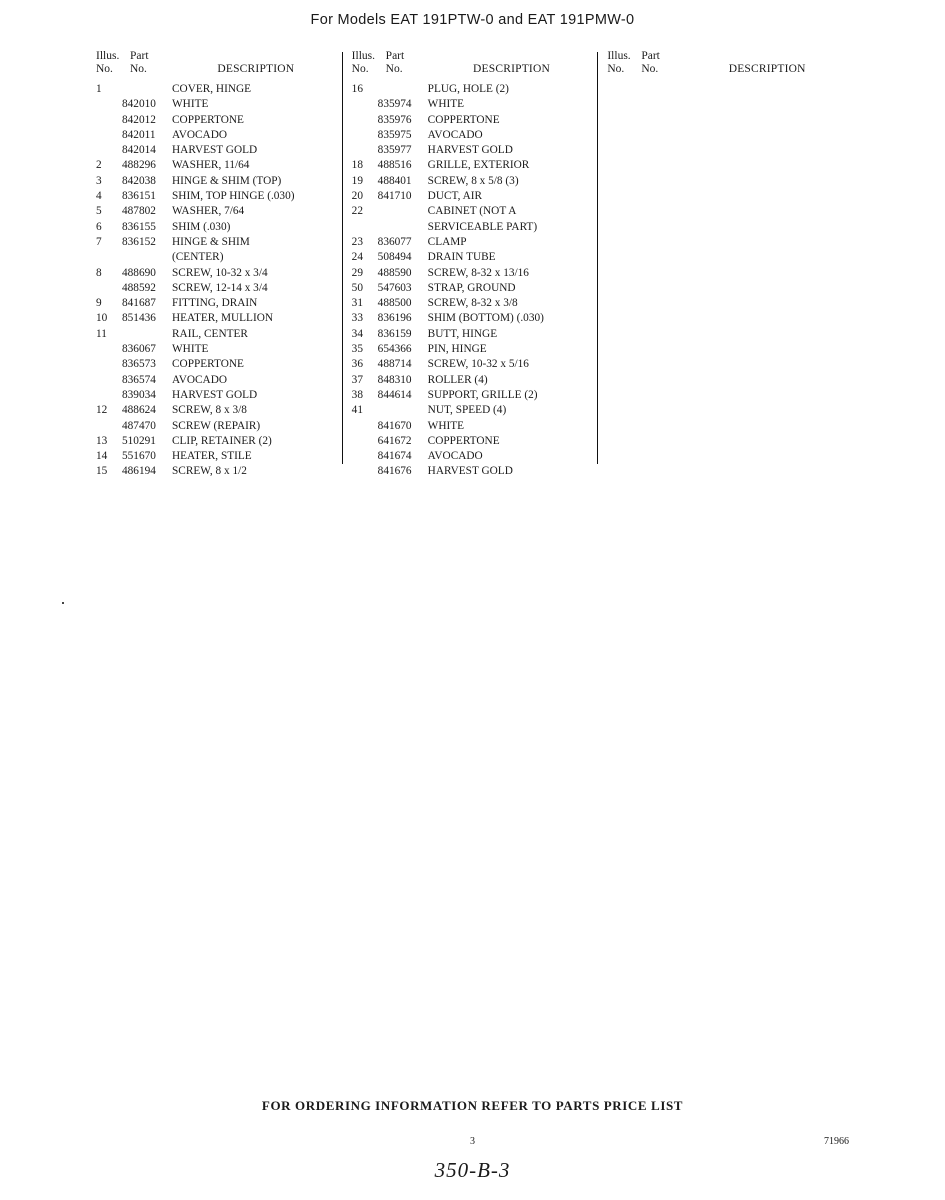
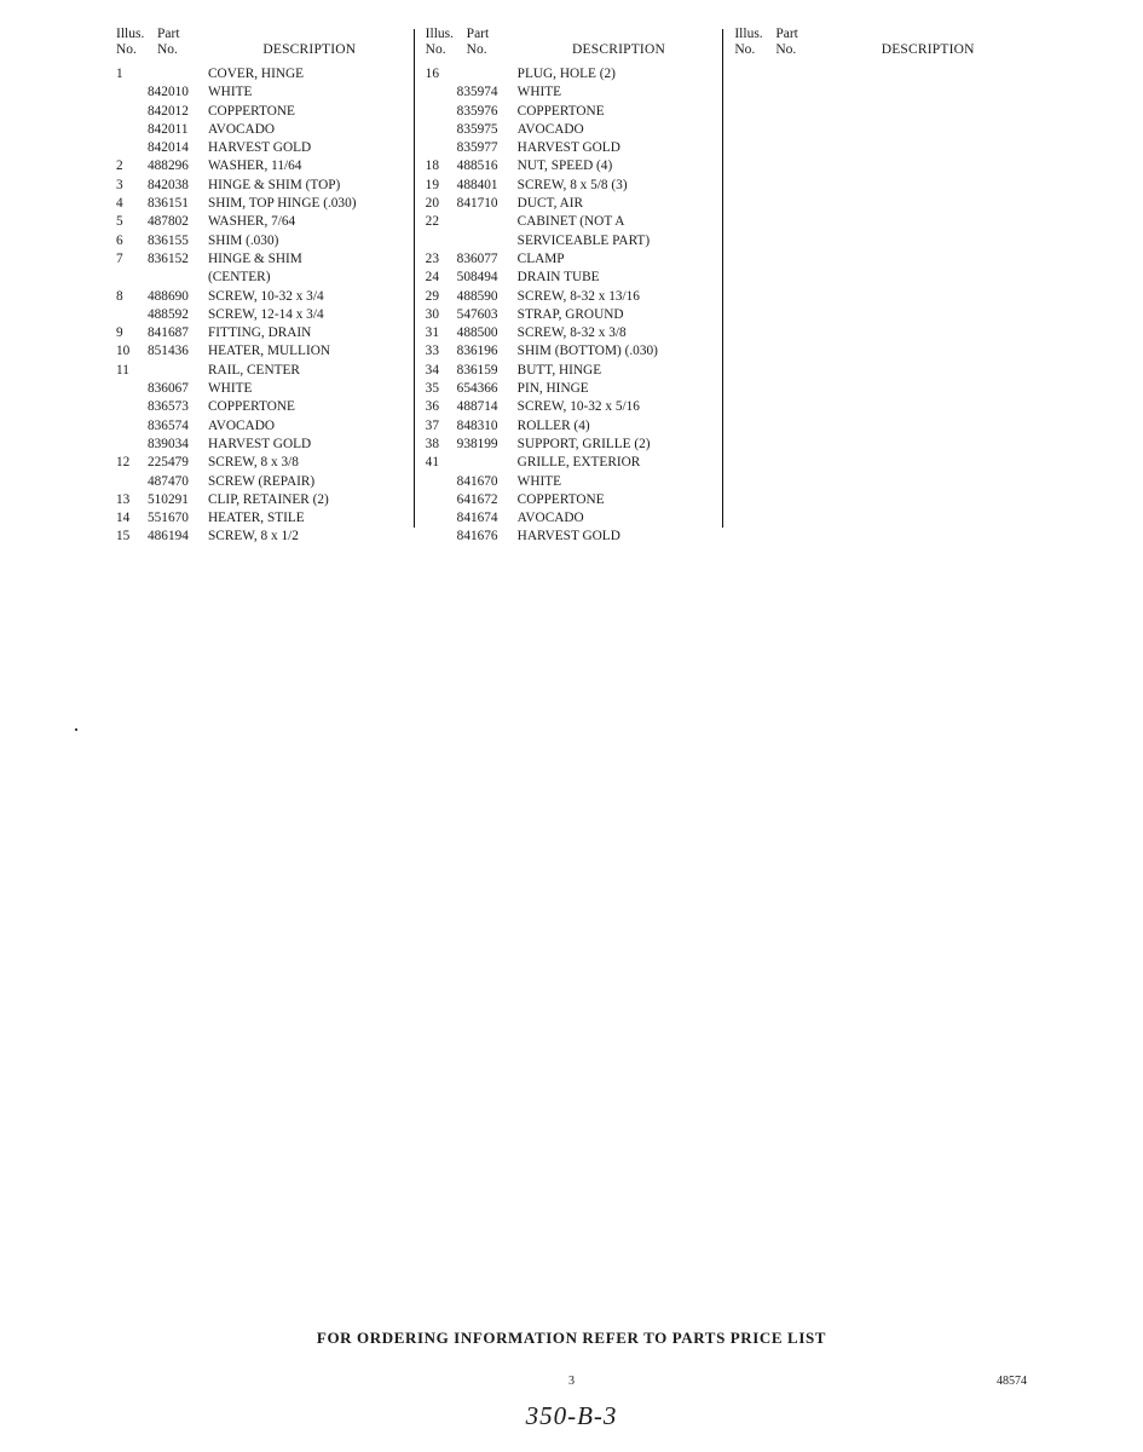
- For Models EAT 191PTW-0 and EAT 191PMW-0
  Illus.
  Part
  No.
  No.
  DESCRIPTION
  1		COVER, HINGE
  	842010	WHITE
  	842012	COPPERTONE
  	842011	AVOCADO
  	842014	HARVEST GOLD
  2	488296	WASHER, 11/64
  3	842038	HINGE & SHIM (TOP)
  4	836151	SHIM, TOP HINGE (.030)
  5	487802	WASHER, 7/64
  6	836155	SHIM (.030)
  7	836152	HINGE & SHIM
  		(CENTER)
  8	488690	SCREW, 10-32 x 3/4
  	488592	SCREW, 12-14 x 3/4
  9	841687	FITTING, DRAIN
  10	851436	HEATER, MULLION
  11		RAIL, CENTER
  	836067	WHITE
  	836573	COPPERTONE
  	836574	AVOCADO
  	839034	HARVEST GOLD
- 12	488624	SCREW, 8 x 3/8
+ 12	225479	SCREW, 8 x 3/8
  	487470	SCREW (REPAIR)
  13	510291	CLIP, RETAINER (2)
  14	551670	HEATER, STILE
  15	486194	SCREW, 8 x 1/2
  Illus.
  Part
  No.
  No.
  DESCRIPTION
  16		PLUG, HOLE (2)
  	835974	WHITE
  	835976	COPPERTONE
  	835975	AVOCADO
  	835977	HARVEST GOLD
- 18	488516	GRILLE, EXTERIOR
+ 18	488516	NUT, SPEED (4)
  19	488401	SCREW, 8 x 5/8 (3)
  20	841710	DUCT, AIR
  22		CABINET (NOT A
  		SERVICEABLE PART)
  23	836077	CLAMP
  24	508494	DRAIN TUBE
  29	488590	SCREW, 8-32 x 13/16
- 50	547603	STRAP, GROUND
+ 30	547603	STRAP, GROUND
  31	488500	SCREW, 8-32 x 3/8
  33	836196	SHIM (BOTTOM) (.030)
  34	836159	BUTT, HINGE
  35	654366	PIN, HINGE
  36	488714	SCREW, 10-32 x 5/16
  37	848310	ROLLER (4)
- 38	844614	SUPPORT, GRILLE (2)
+ 38	938199	SUPPORT, GRILLE (2)
- 41		NUT, SPEED (4)
+ 41		GRILLE, EXTERIOR
  	841670	WHITE
  	641672	COPPERTONE
  	841674	AVOCADO
  	841676	HARVEST GOLD
  Illus.
  Part
  No.
  No.
  DESCRIPTION
  FOR ORDERING INFORMATION REFER TO PARTS PRICE LIST
  3
- 71966
+ 48574
  350-B-3
